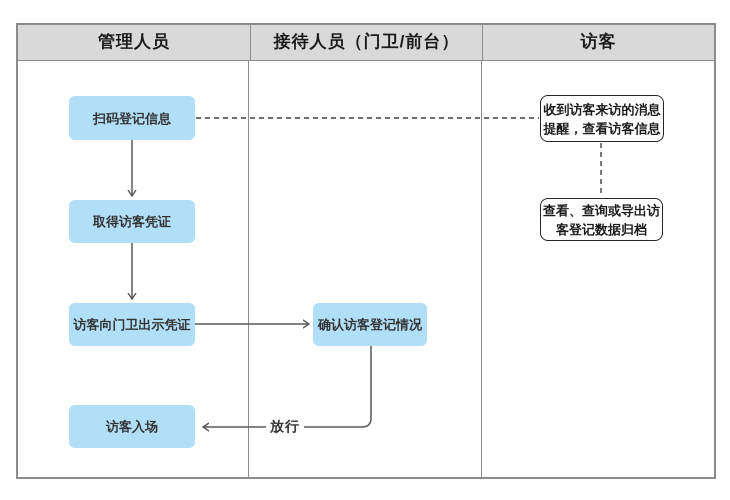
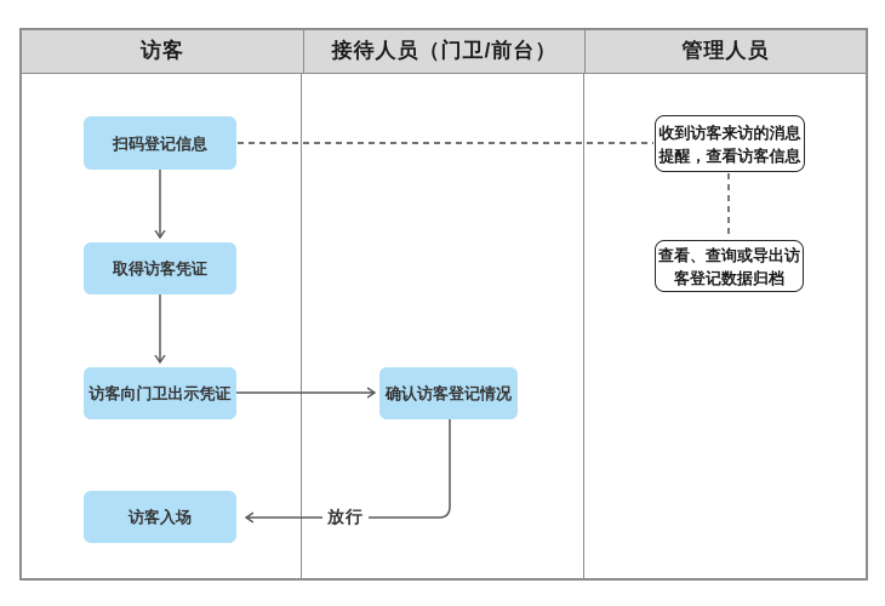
- 管理人员
+ 访客
  接待人员（门卫/前台）
- 访客
+ 管理人员
  扫码登记信息
  取得访客凭证
  访客向门卫出示凭证
  访客入场
  确认访客登记情况
  收到访客来访的消息提醒，查看访客信息
  查看、查询或导出访客登记数据归档
  放行
